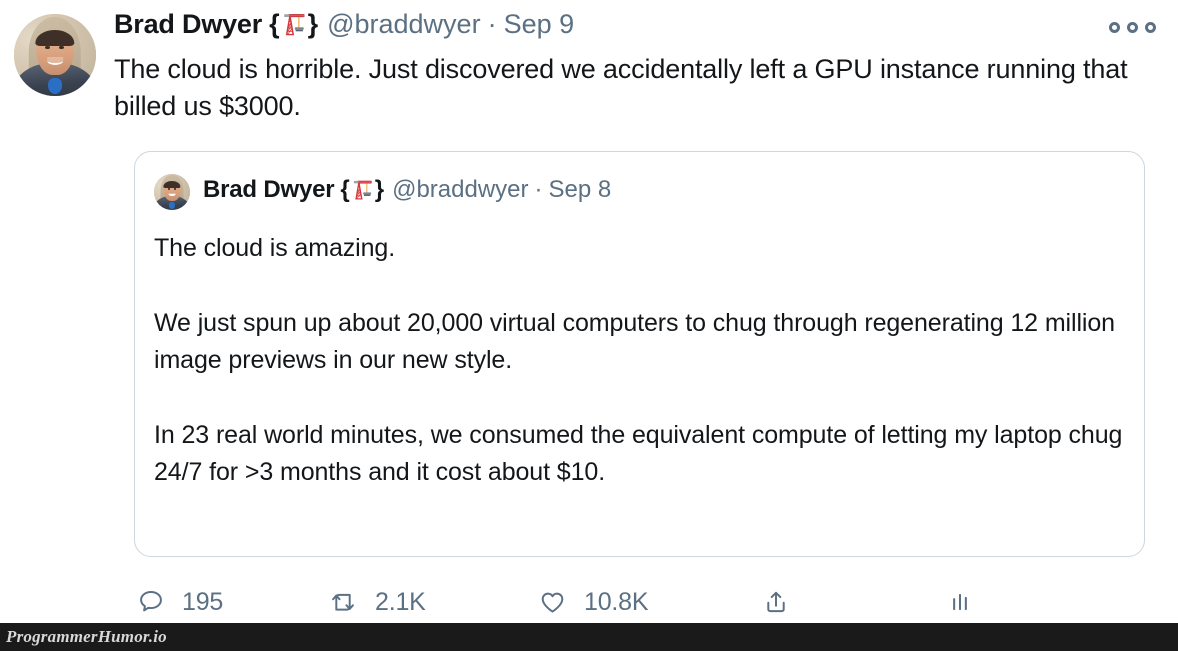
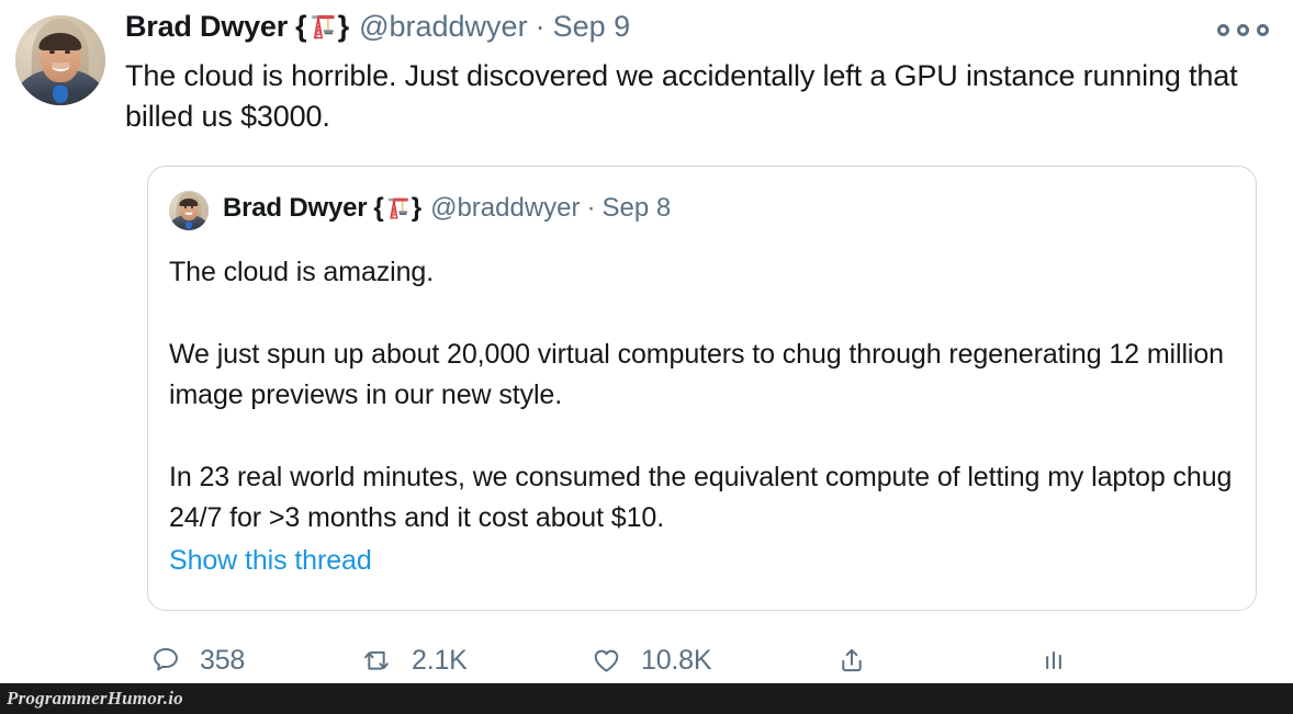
  Brad Dwyer
  { }
  @braddwyer
  ·
  Sep 9
  The cloud is horrible. Just discovered we accidentally left a GPU instance running that billed us $3000.
  Brad Dwyer
  { }
  @braddwyer
  ·
  Sep 8
  The cloud is amazing.
  We just spun up about 20,000 virtual computers to chug through regenerating 12 million image previews in our new style.
  In 23 real world minutes, we consumed the equivalent compute of letting my laptop chug 24/7 for >3 months and it cost about $10.
+ Show this thread
- 195
+ 358
  2.1K
  10.8K
  ProgrammerHumor.io
